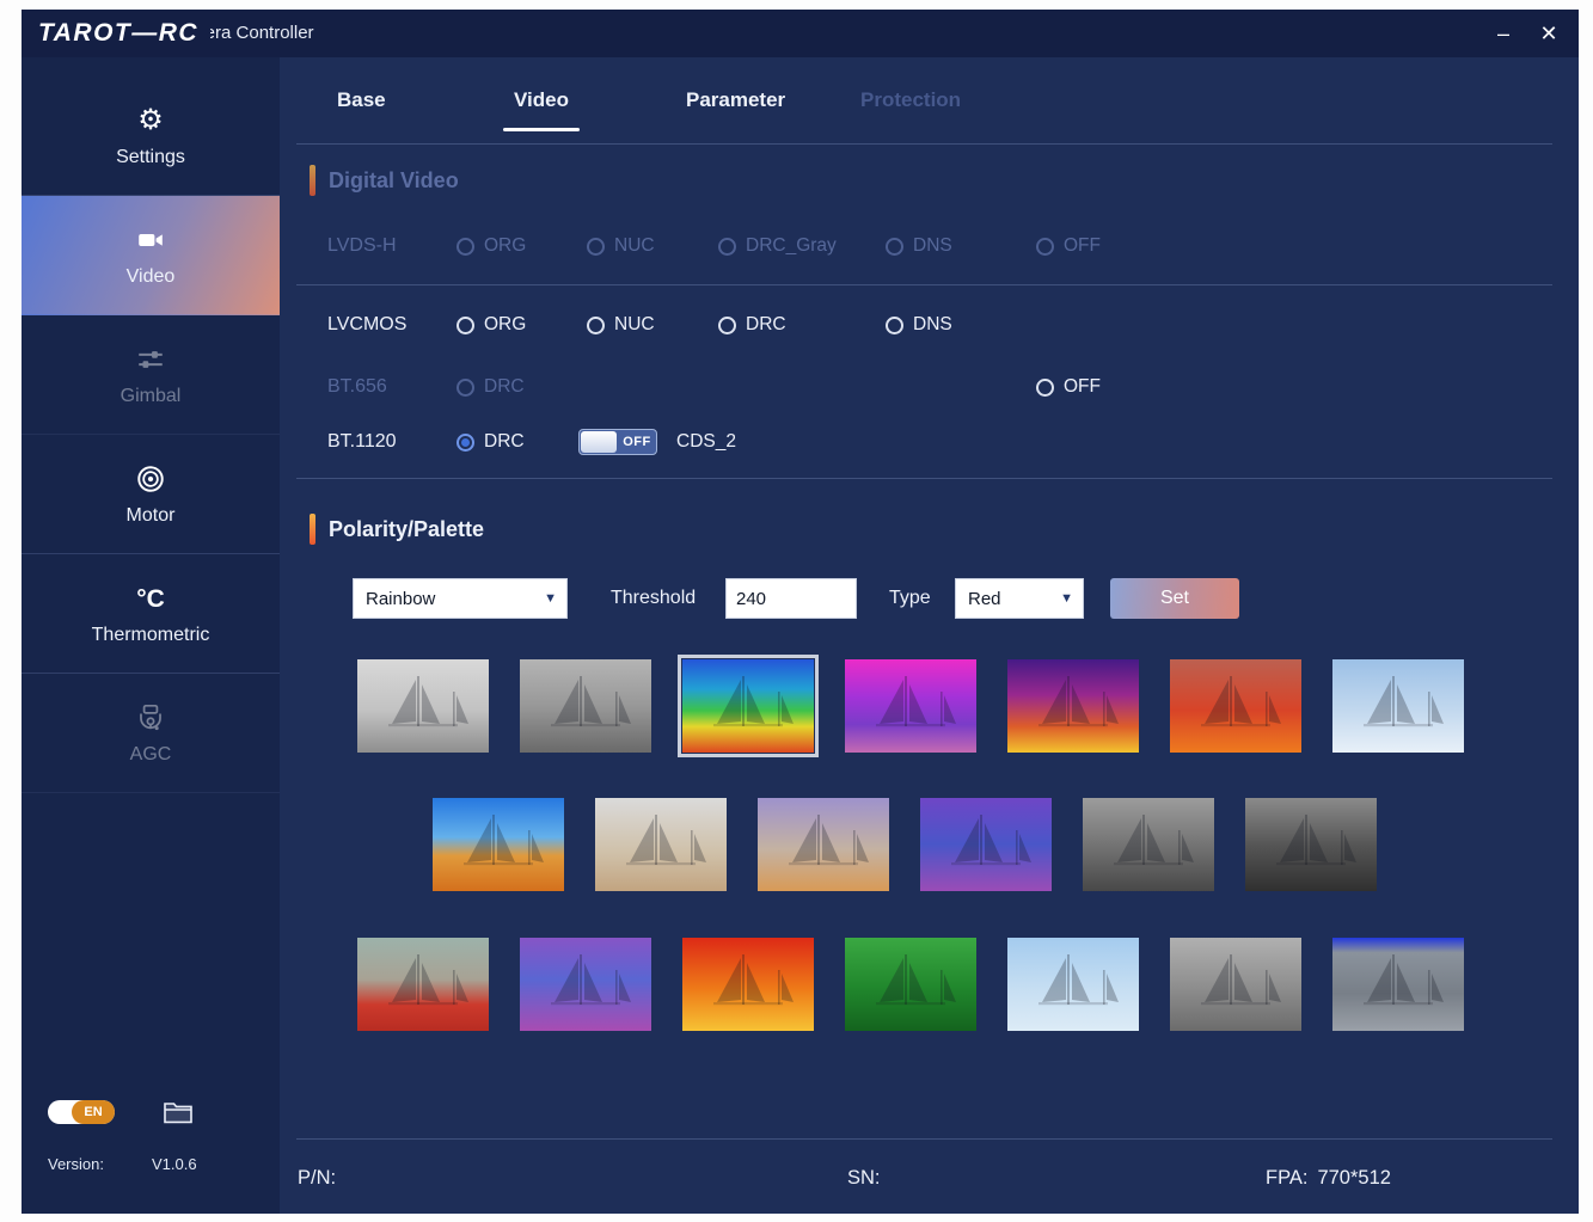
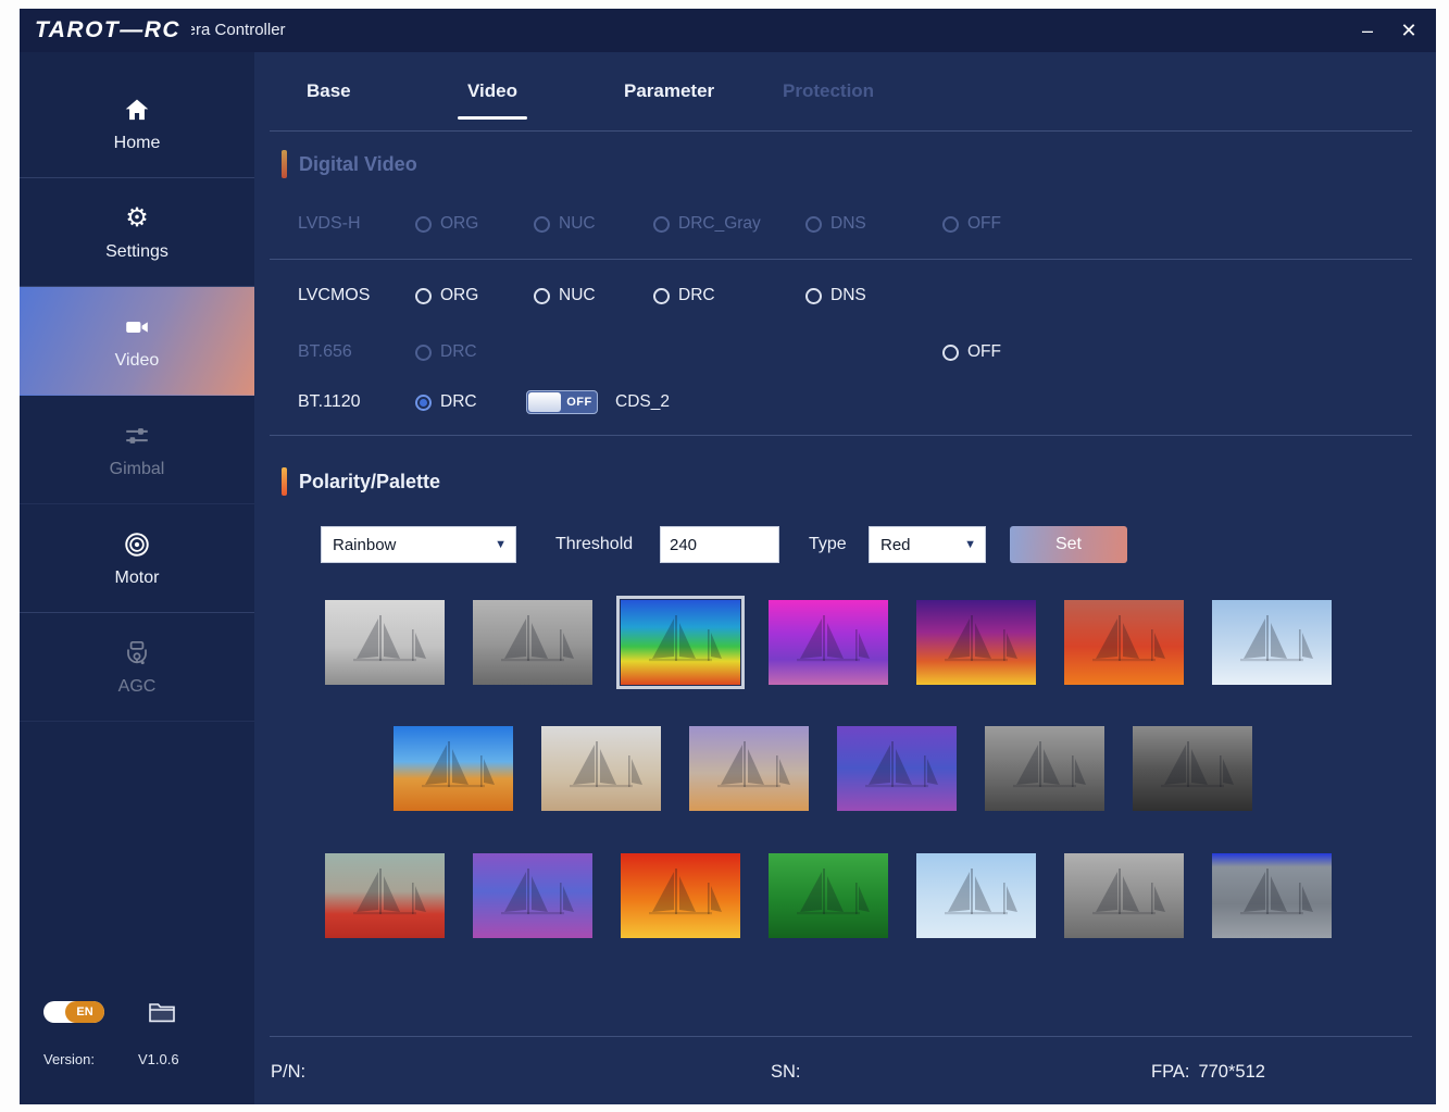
  ra Controller
  TAROT—RC
  –
  ✕
+ Home
  ⚙
  Settings
  Video
  Gimbal
  Motor
- °C
- Thermometric
  AGC
  EN
  Version:
  V1.0.6
  Base
  Video
  Parameter
  Protection
  Digital Video
  LVDS-H
  ORG
  NUC
  DRC_Gray
  DNS
  OFF
  LVCMOS
  ORG
  NUC
  DRC
  DNS
  BT.656
  DRC
  OFF
  BT.1120
  DRC
  OFF
  CDS_2
  Polarity/Palette
  Rainbow
  ▼
  Threshold
  240
  Type
  Red
  ▼
  Set
  P/N:
  SN:
  FPA:
  770*512
